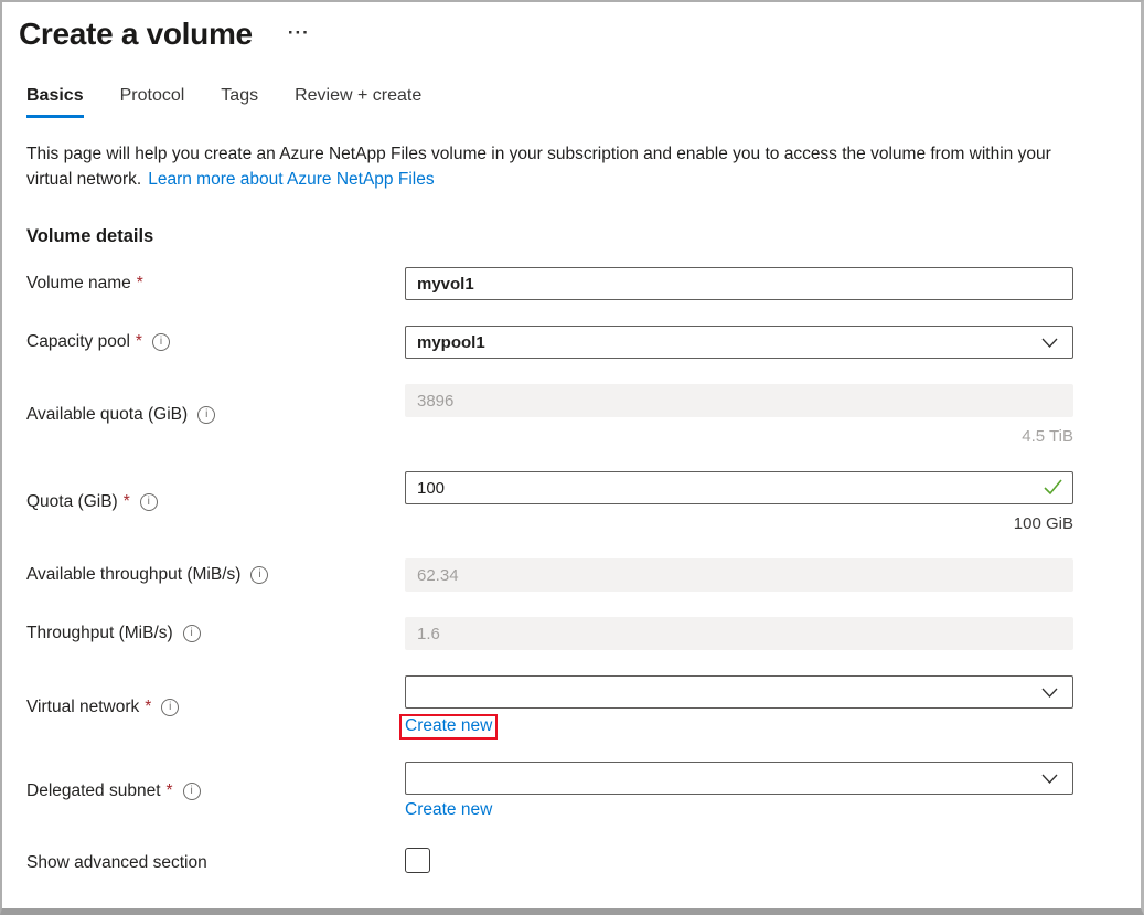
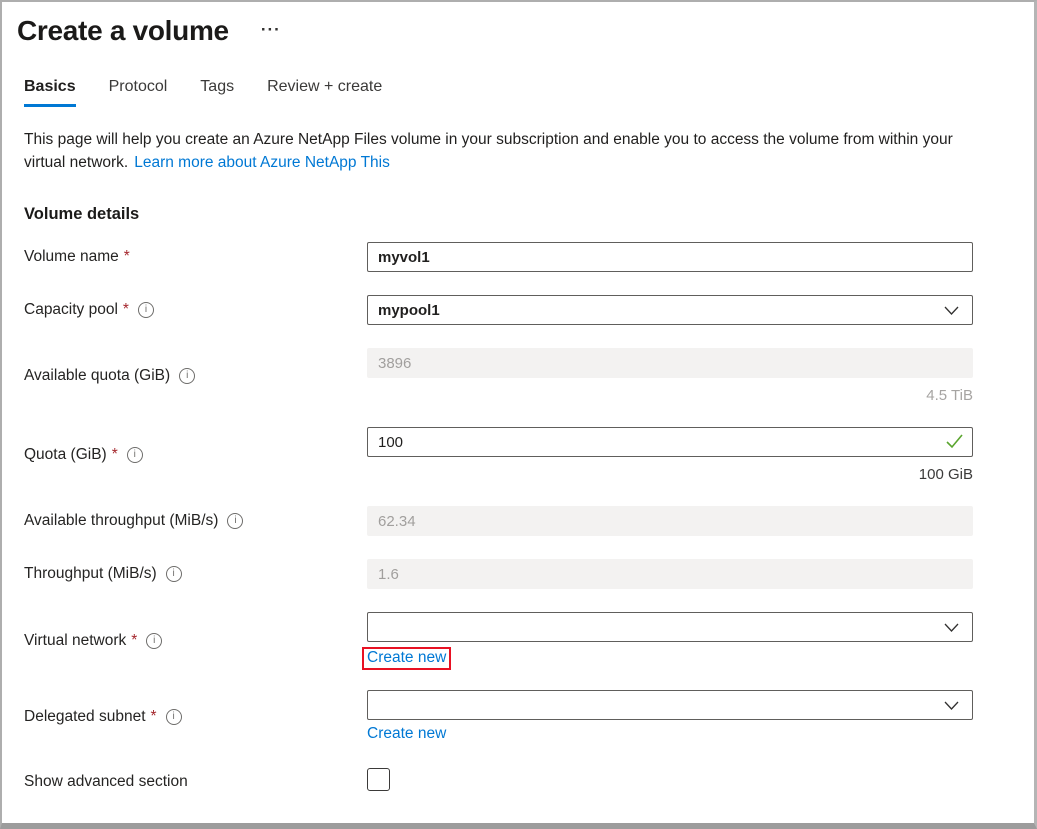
  Create a volume
  ···
  Basics
  Protocol
  Tags
  Review + create
- This page will help you create an Azure NetApp Files volume in your subscription and enable you to access the volume from within your virtual network. Learn more about Azure NetApp Files
+ This page will help you create an Azure NetApp Files volume in your subscription and enable you to access the volume from within your virtual network. Learn more about Azure NetApp This
  Volume details
  Volume name
  *
  myvol1
  Capacity pool
  *
  mypool1
  Available quota (GiB)
  3896
  4.5 TiB
  Quota (GiB)
  *
  100
  100 GiB
  Available throughput (MiB/s)
  62.34
  Throughput (MiB/s)
  1.6
  Virtual network
  *
  Create new
  Delegated subnet
  *
  Create new
  Show advanced section
